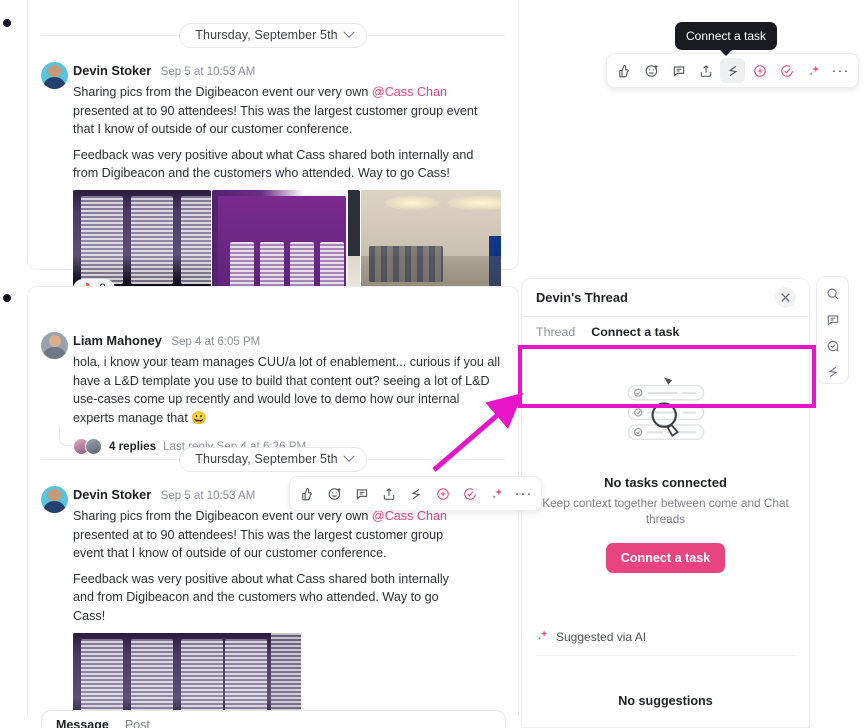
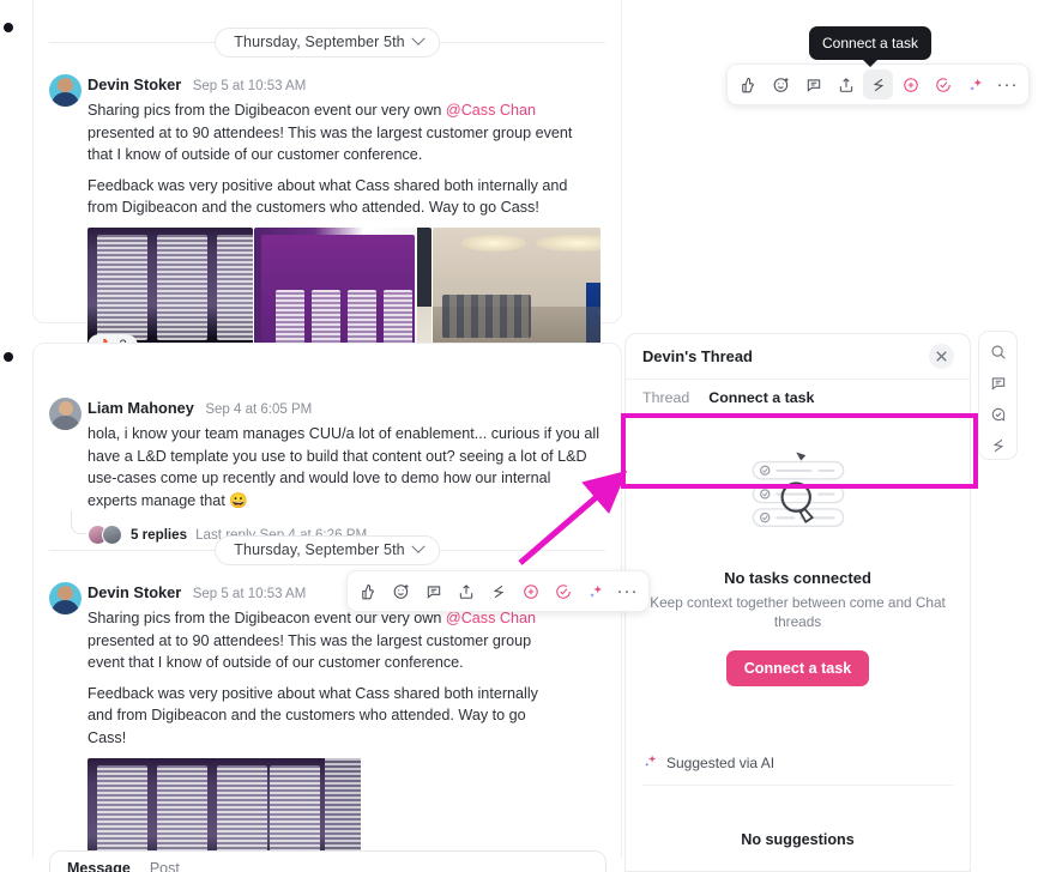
  Thursday, September 5th
  Devin Stoker Sep 5 at 10:53 AM
  Sharing pics from the Digibeacon event our very own @Cass Chan presented at to 90 attendees! This was the largest customer group event that I know of outside of our customer conference.
  Feedback was very positive about what Cass shared both internally and from Digibeacon and the customers who attended. Way to go Cass!
  Liam Mahoney Sep 4 at 6:05 PM
  hola, i know your team manages CUU/a lot of enablement... curious if you all have a L&D template you use to build that content out? seeing a lot of L&D use-cases come up recently and would love to demo how our internal experts manage that 😀
- 4 replies
+ 5 replies
  Thursday, September 5th
  Devin Stoker Sep 5 at 10:53 AM
  Sharing pics from the Digibeacon event our very own @Cass Chan presented at to 90 attendees! This was the largest customer group event that I know of outside of our customer conference.
  Feedback was very positive about what Cass shared both internally and from Digibeacon and the customers who attended. Way to go Cass!
  Message
  Post
  Connect a task
  ···
  ···
  Devin's Thread
  Thread
  Connect a task
  No tasks connected
  Keep context together between come and Chat threads
  Connect a task
  Suggested via AI
  No suggestions
